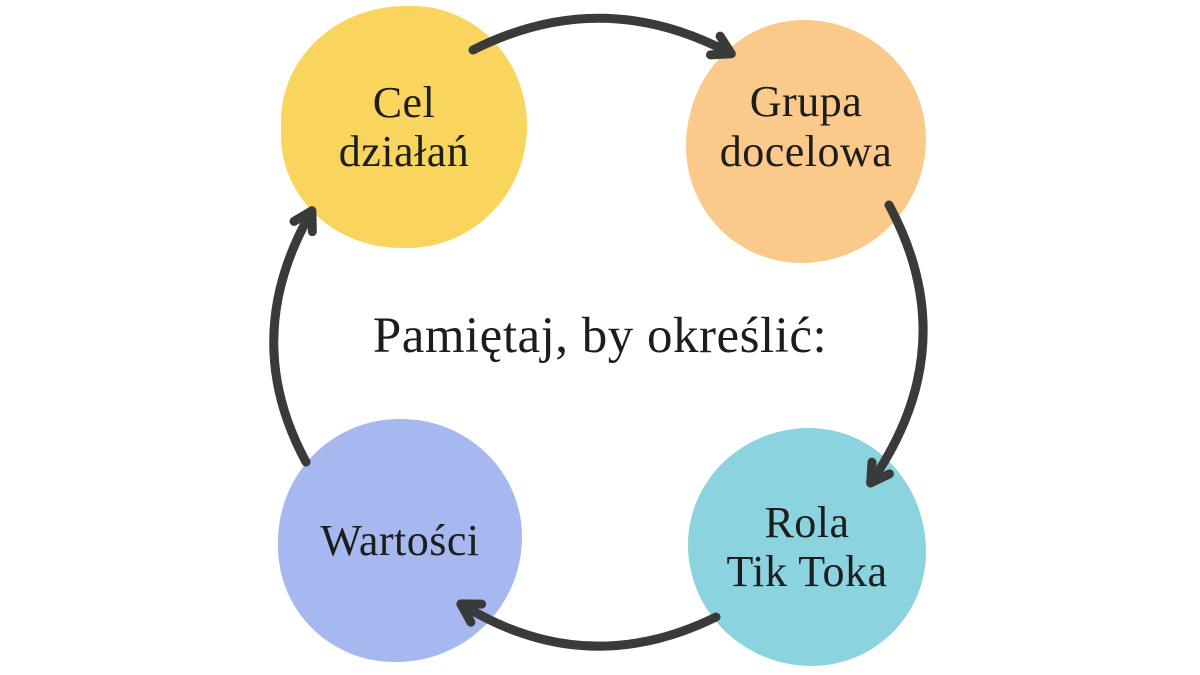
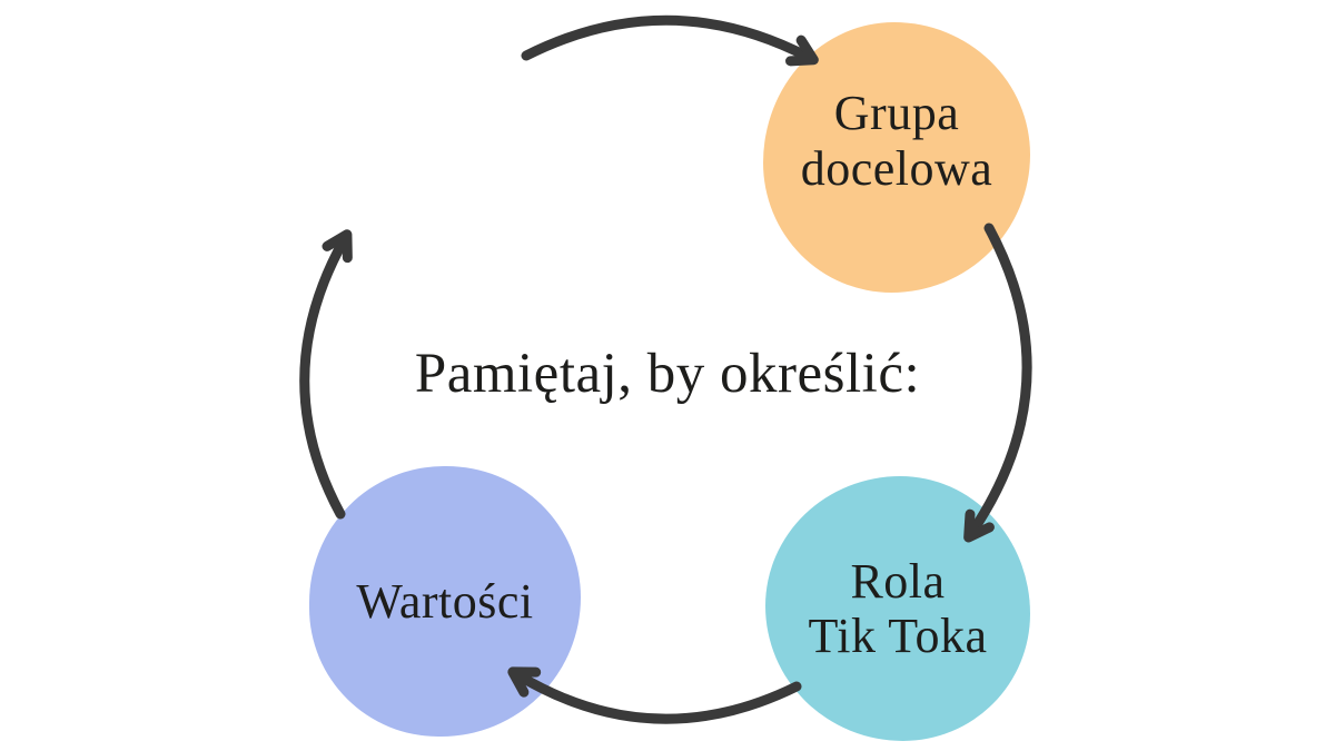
- Cel
- działań
  Grupa
  docelowa
  Rola
  Tik Toka
  Wartości
  Pamiętaj, by określić:
